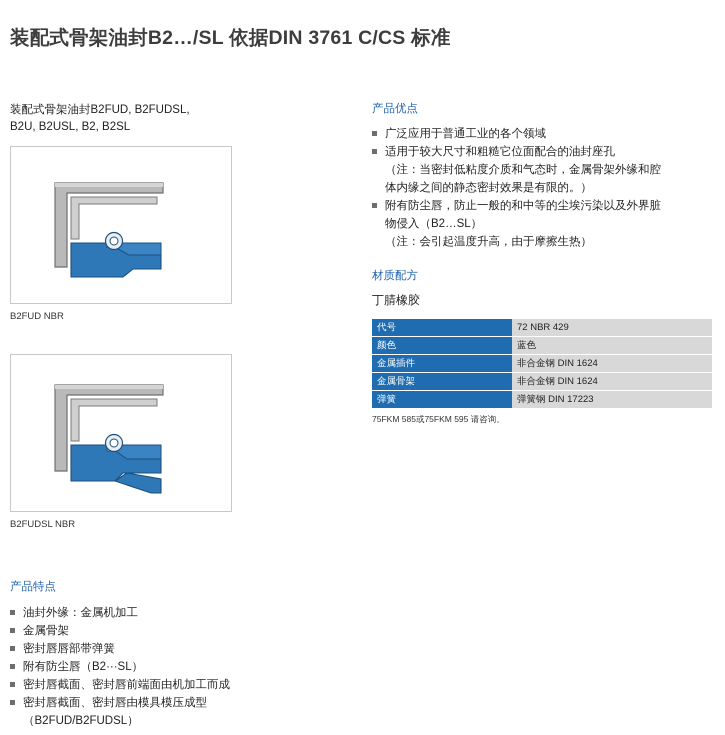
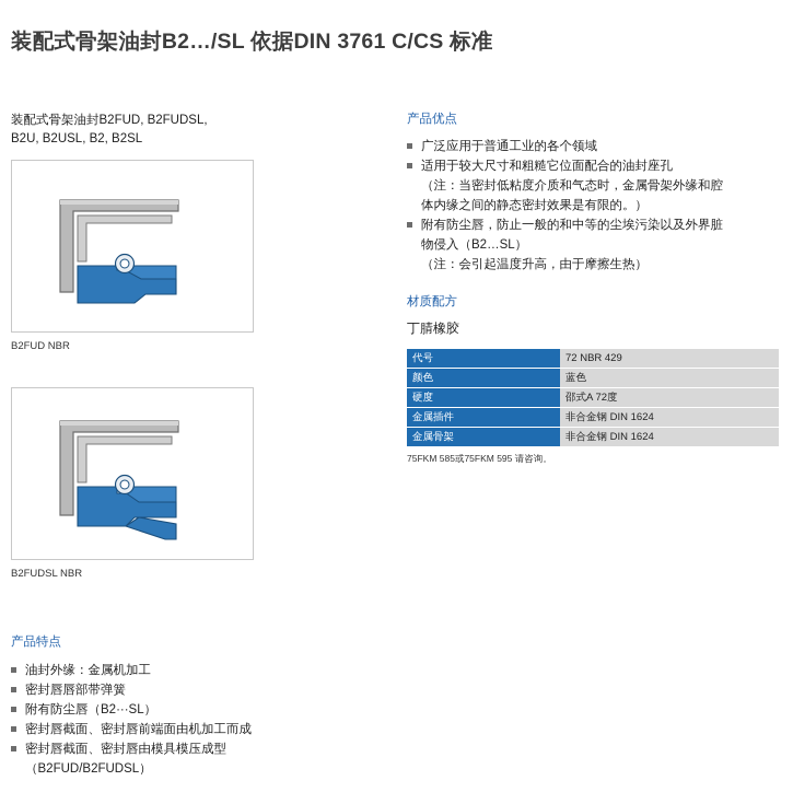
  装配式骨架油封B2…/SL 依据DIN 3761 C/CS 标准
  装配式骨架油封B2FUD, B2FUDSL,
  B2U, B2USL, B2, B2SL
  B2FUD NBR
  B2FUDSL NBR
  产品特点
  油封外缘：金属机加工
- 金属骨架
  密封唇唇部带弹簧
  附有防尘唇（B2···SL）
  密封唇截面、密封唇前端面由机加工而成
  密封唇截面、密封唇由模具模压成型
  （B2FUD/B2FUDSL）
  产品优点
  广泛应用于普通工业的各个领域
  适用于较大尺寸和粗糙它位面配合的油封座孔
  （注：当密封低粘度介质和气态时，金属骨架外缘和腔
  体内缘之间的静态密封效果是有限的。）
  附有防尘唇，防止一般的和中等的尘埃污染以及外界脏
  物侵入（B2…SL）
  （注：会引起温度升高，由于摩擦生热）
  材质配方
  丁腈橡胶
  代号	72 NBR 429
  颜色	蓝色
+ 硬度	邵式A 72度
  金属插件	非合金钢 DIN 1624
  金属骨架	非合金钢 DIN 1624
- 弹簧	弹簧钢 DIN 17223
  75FKM 585或75FKM 595 请咨询。
